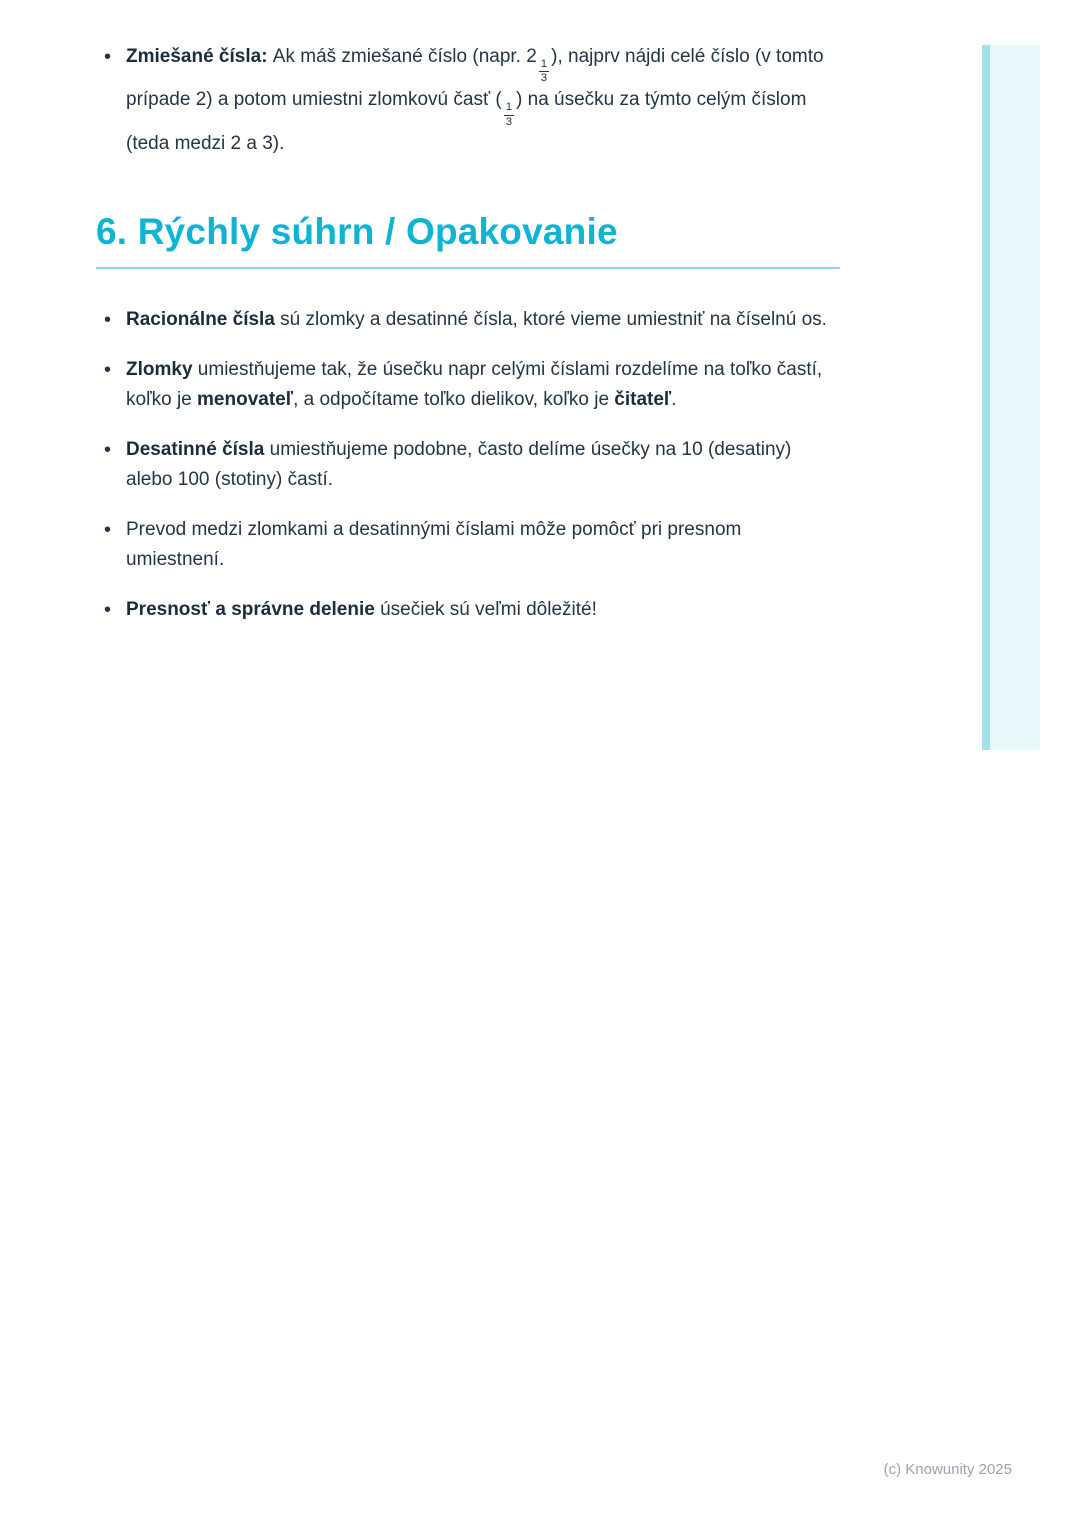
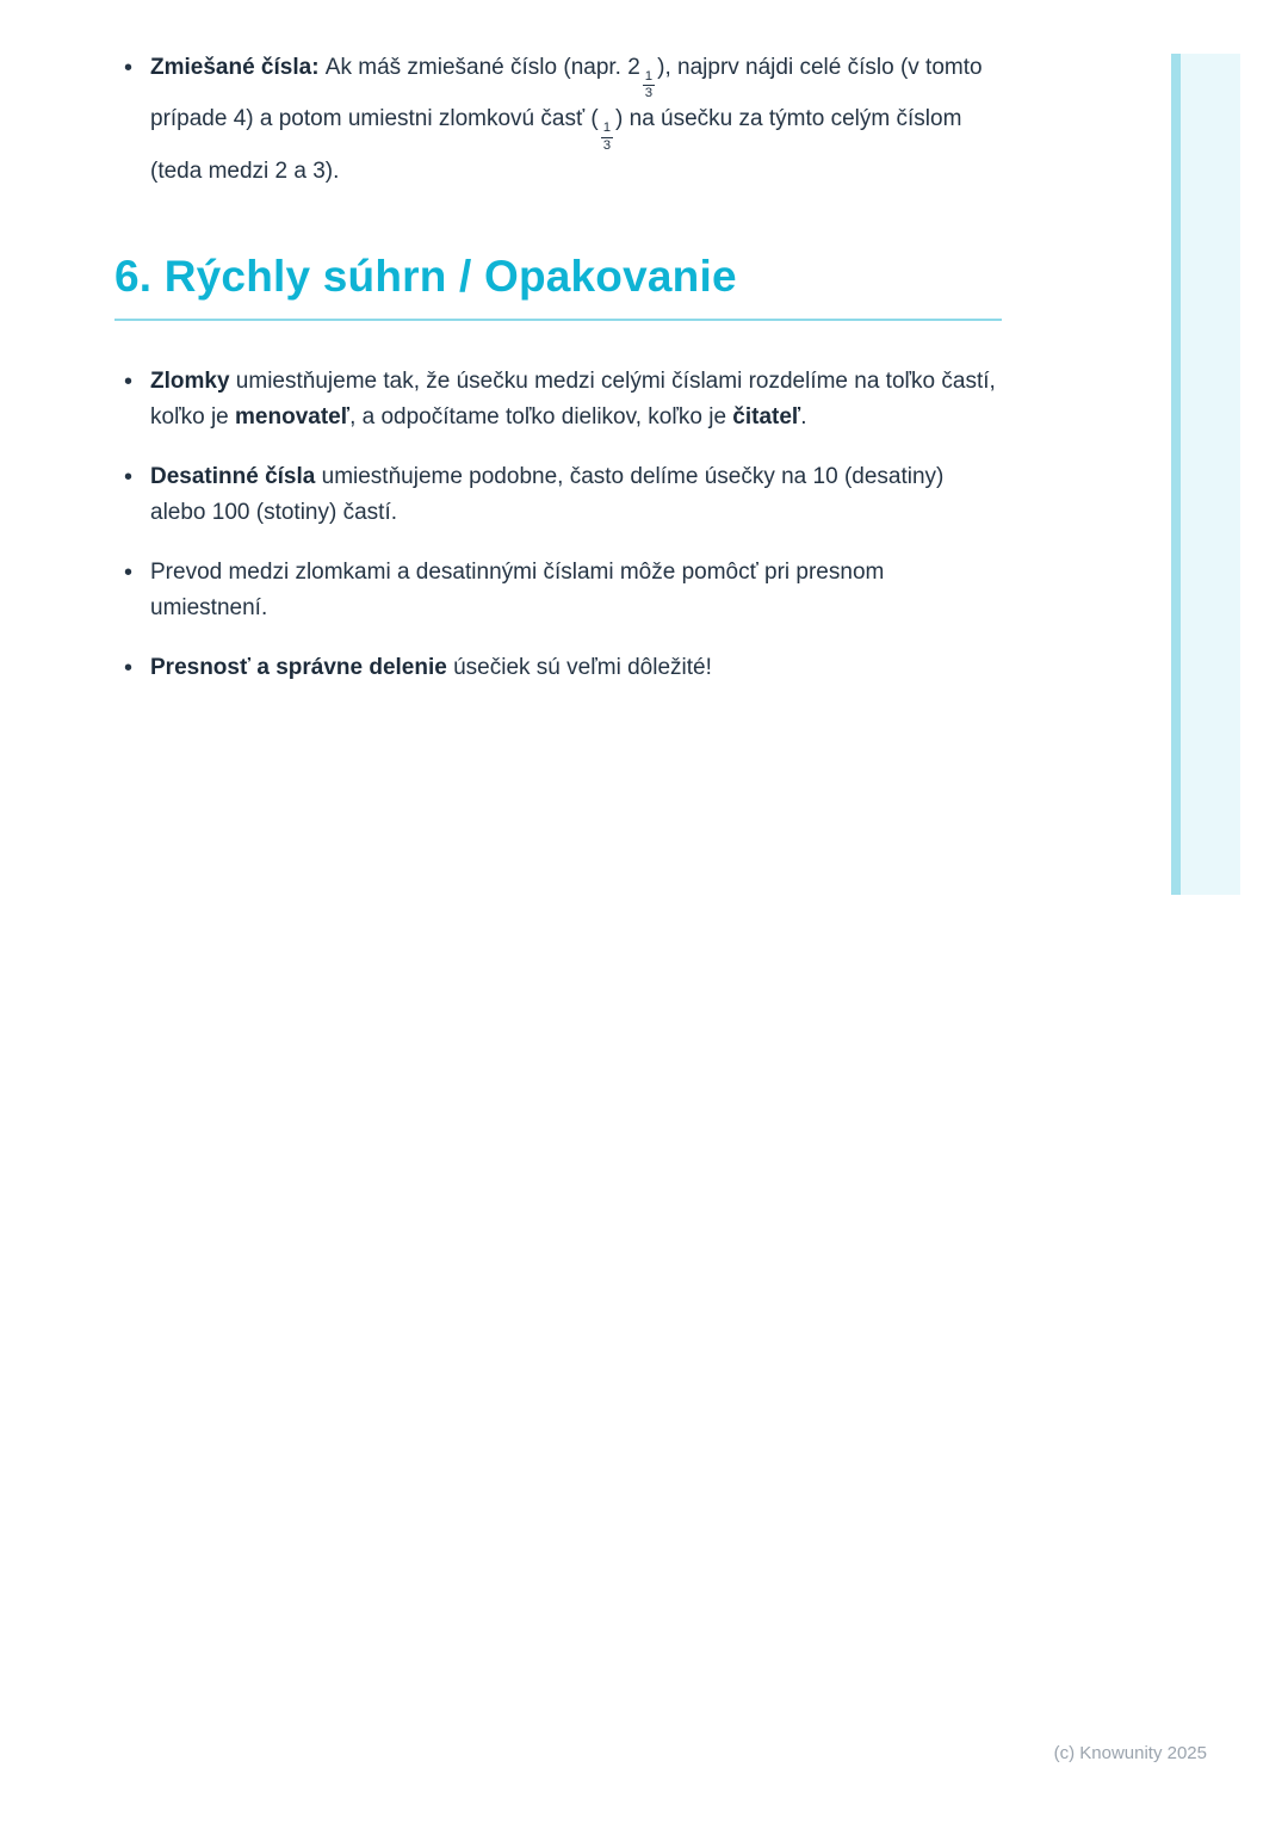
  Zmiešané čísla: Ak máš zmiešané číslo (napr. 2
  1
  3
- ), najprv nájdi celé číslo (v tomto prípade 2) a potom umiestni zlomkovú časť (
+ ), najprv nájdi celé číslo (v tomto prípade 4) a potom umiestni zlomkovú časť (
  1
  3
  ) na úsečku za týmto celým číslom (teda medzi 2 a 3).
  6. Rýchly súhrn / Opakovanie
- Racionálne čísla sú zlomky a desatinné čísla, ktoré vieme umiestniť na číselnú os.
- Zlomky umiestňujeme tak, že úsečku napr celými číslami rozdelíme na toľko častí, koľko je menovateľ, a odpočítame toľko dielikov, koľko je čitateľ.
+ Zlomky umiestňujeme tak, že úsečku medzi celými číslami rozdelíme na toľko častí, koľko je menovateľ, a odpočítame toľko dielikov, koľko je čitateľ.
  Desatinné čísla umiestňujeme podobne, často delíme úsečky na 10 (desatiny) alebo 100 (stotiny) častí.
  Prevod medzi zlomkami a desatinnými číslami môže pomôcť pri presnom umiestnení.
  Presnosť a správne delenie úsečiek sú veľmi dôležité!
  (c) Knowunity 2025
